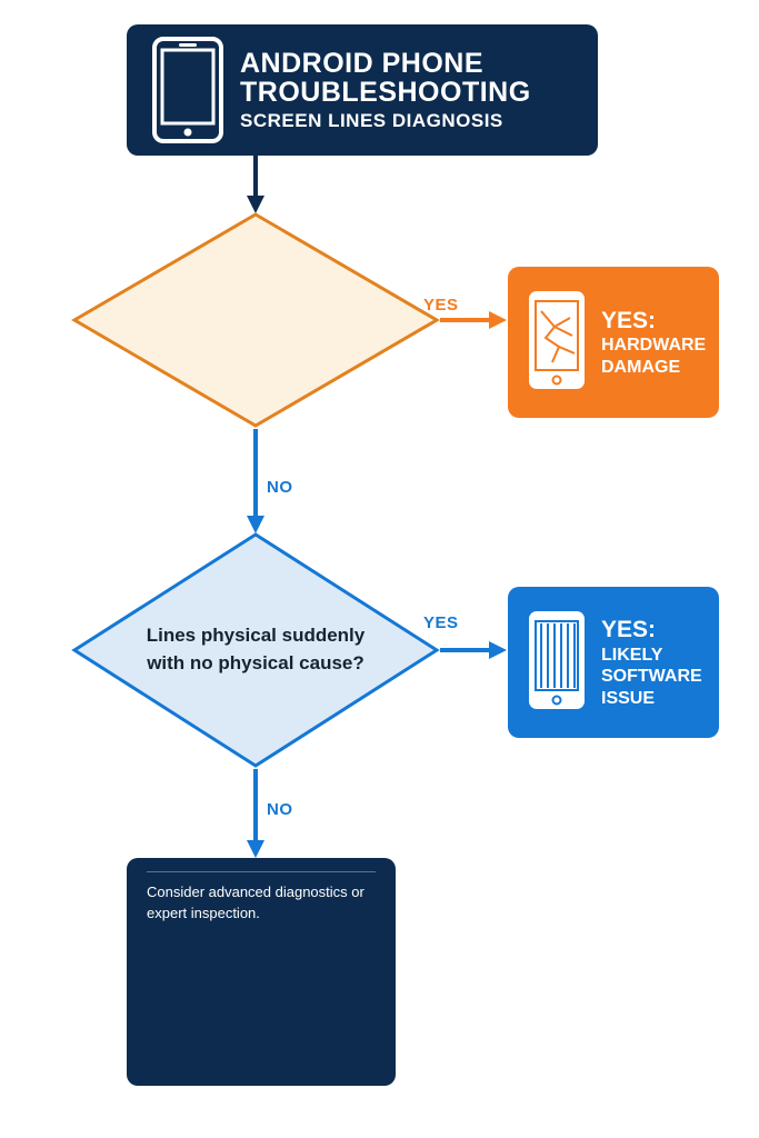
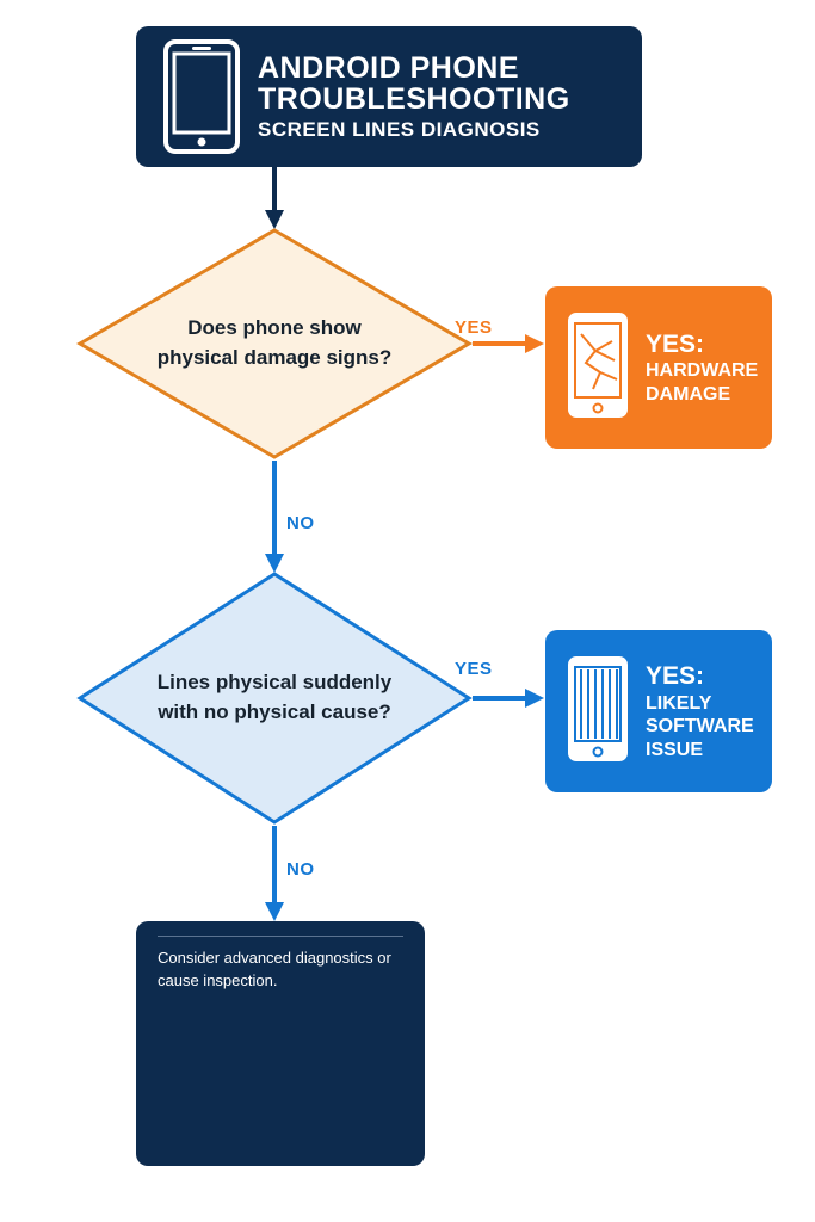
  ANDROID PHONE
  TROUBLESHOOTING
  SCREEN LINES DIAGNOSIS
+ Does phone show physical damage signs?
  Lines physical suddenly with no physical cause?
  YES:
  HARDWARE
  DAMAGE
  YES:
  LIKELY
  SOFTWARE
  ISSUE
- Consider advanced diagnostics or expert inspection.
+ Consider advanced diagnostics or cause inspection.
  YES
  NO
  YES
  NO
